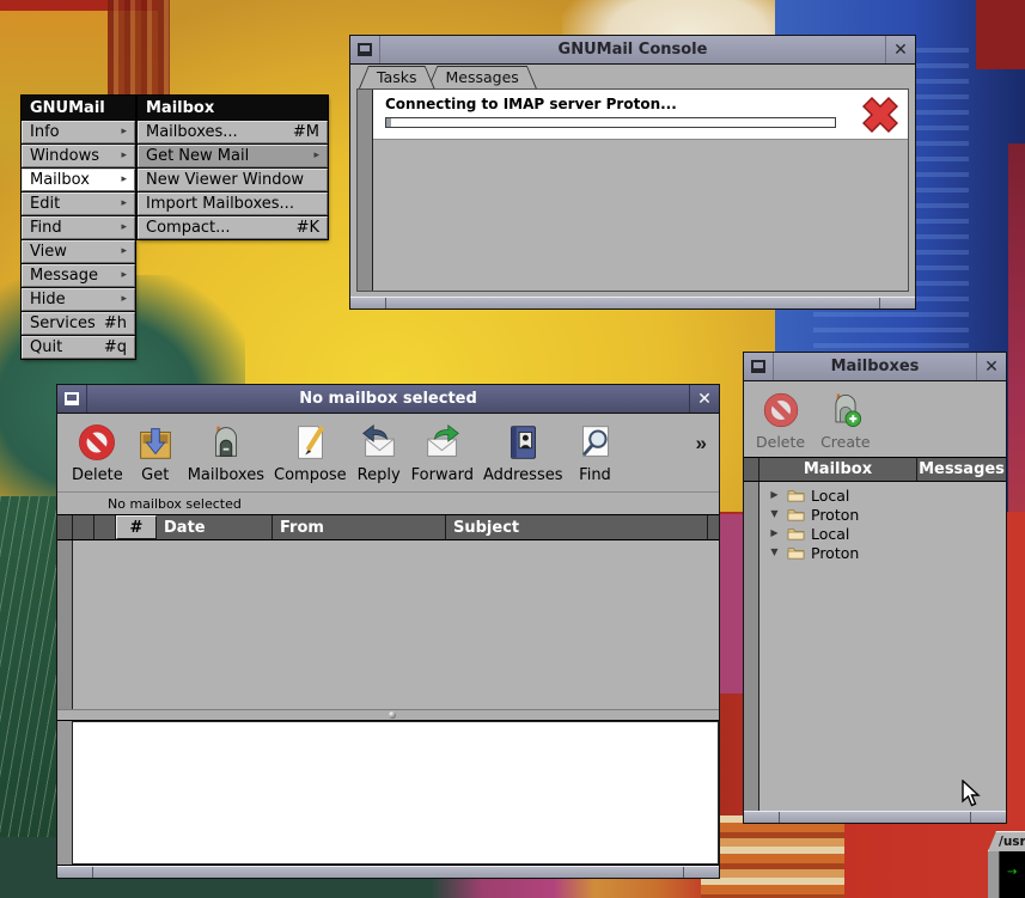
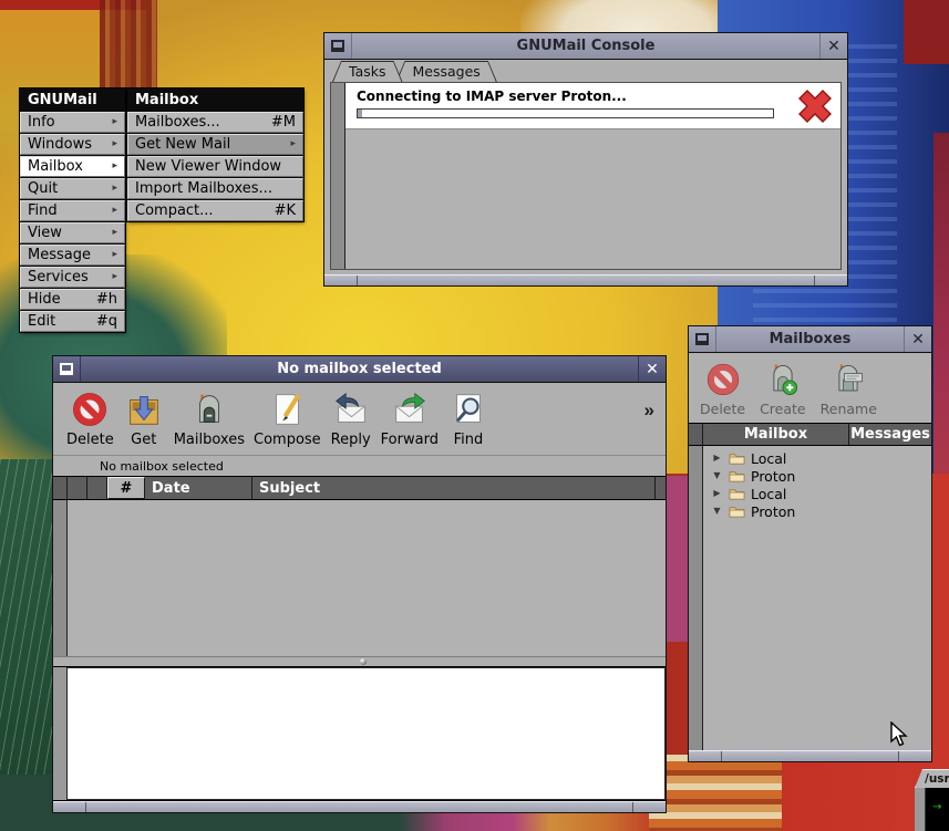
  GNUMail Console
  ✕
  Tasks
  Messages
  Connecting to IMAP server Proton...
  GNUMail
  Info
  ▸
  Windows
  ▸
  Mailbox
  ▸
- Edit
+ Quit
  ▸
  Find
  ▸
  View
  ▸
  Message
  ▸
- Hide
+ Services
  ▸
- Services
+ Hide
  #h
- Quit
+ Edit
  #q
  Mailbox
  Mailboxes...
  #M
  Get New Mail
  ▸
  New Viewer Window
  Import Mailboxes...
  Compact...
  #K
  No mailbox selected
  ✕
  Delete
  Get
  Mailboxes
  Compose
  Reply
  Forward
- Addresses
  Find
  »
  No mailbox selected
  #
  Date
- From
  Subject
  Mailboxes
  ✕
  Delete
  Create
+ Rename
  Mailbox
  Messages
  ▶
  Local
  ▼
  Proton
  ▶
  Local
  ▼
  Proton
  /usr
  →
